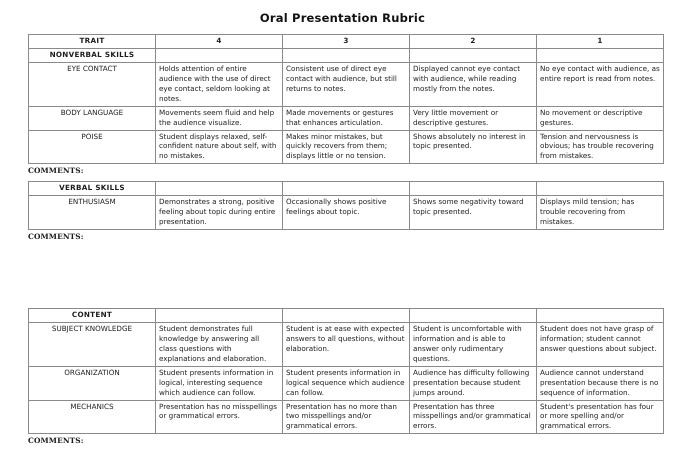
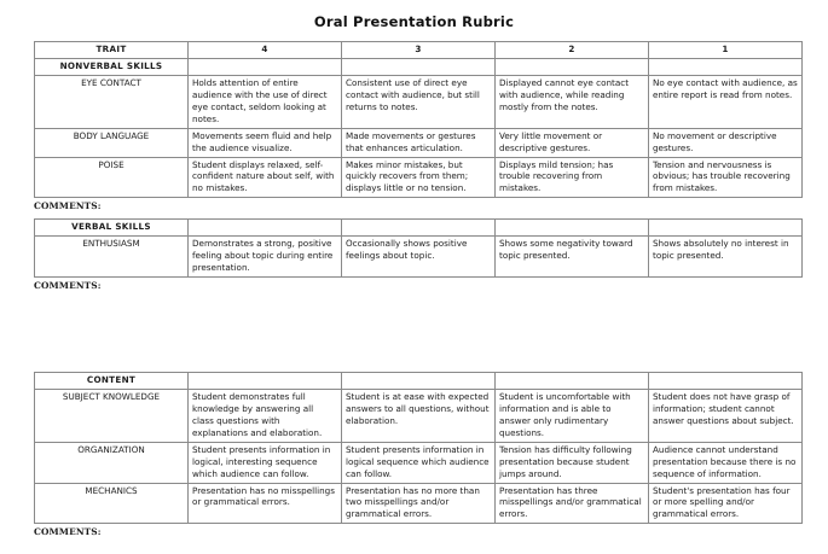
  Oral Presentation Rubric
  TRAIT	4	3	2	1
  NONVERBAL SKILLS
  EYE CONTACT	Holds attention of entire audience with the use of direct eye contact, seldom looking at notes.	Consistent use of direct eye contact with audience, but still returns to notes.	Displayed cannot eye contact with audience, while reading mostly from the notes.	No eye contact with audience, as entire report is read from notes.
  BODY LANGUAGE	Movements seem fluid and help the audience visualize.	Made movements or gestures that enhances articulation.	Very little movement or descriptive gestures.	No movement or descriptive gestures.
- POISE	Student displays relaxed, self-confident nature about self, with no mistakes.	Makes minor mistakes, but quickly recovers from them; displays little or no tension.	Shows absolutely no interest in topic presented.	Tension and nervousness is obvious; has trouble recovering from mistakes.
+ POISE	Student displays relaxed, self-confident nature about self, with no mistakes.	Makes minor mistakes, but quickly recovers from them; displays little or no tension.	Displays mild tension; has trouble recovering from mistakes.	Tension and nervousness is obvious; has trouble recovering from mistakes.
  COMMENTS:
  VERBAL SKILLS
- ENTHUSIASM	Demonstrates a strong, positive feeling about topic during entire presentation.	Occasionally shows positive feelings about topic.	Shows some negativity toward topic presented.	Displays mild tension; has trouble recovering from mistakes.
+ ENTHUSIASM	Demonstrates a strong, positive feeling about topic during entire presentation.	Occasionally shows positive feelings about topic.	Shows some negativity toward topic presented.	Shows absolutely no interest in topic presented.
  COMMENTS:
  CONTENT
  SUBJECT KNOWLEDGE	Student demonstrates full knowledge by answering all class questions with explanations and elaboration.	Student is at ease with expected answers to all questions, without elaboration.	Student is uncomfortable with information and is able to answer only rudimentary questions.	Student does not have grasp of information; student cannot answer questions about subject.
- ORGANIZATION	Student presents information in logical, interesting sequence which audience can follow.	Student presents information in logical sequence which audience can follow.	Audience has difficulty following presentation because student jumps around.	Audience cannot understand presentation because there is no sequence of information.
+ ORGANIZATION	Student presents information in logical, interesting sequence which audience can follow.	Student presents information in logical sequence which audience can follow.	Tension has difficulty following presentation because student jumps around.	Audience cannot understand presentation because there is no sequence of information.
  MECHANICS	Presentation has no misspellings or grammatical errors.	Presentation has no more than two misspellings and/or grammatical errors.	Presentation has three misspellings and/or grammatical errors.	Student's presentation has four or more spelling and/or grammatical errors.
  COMMENTS:
